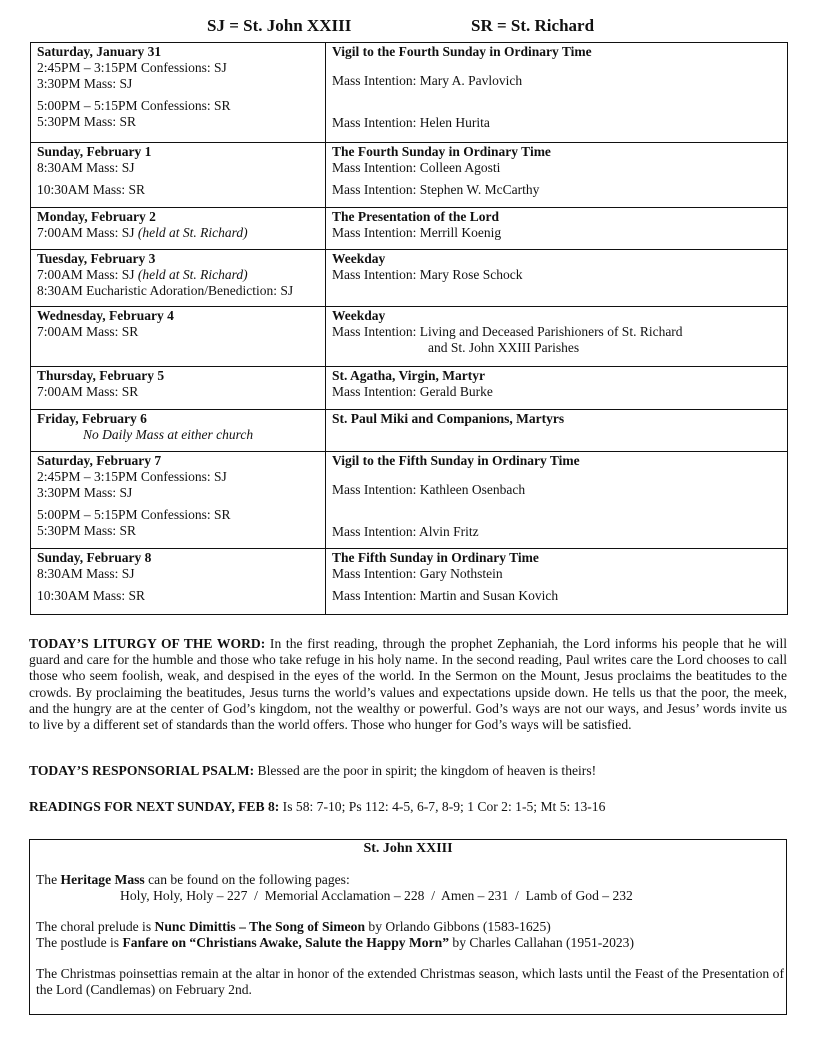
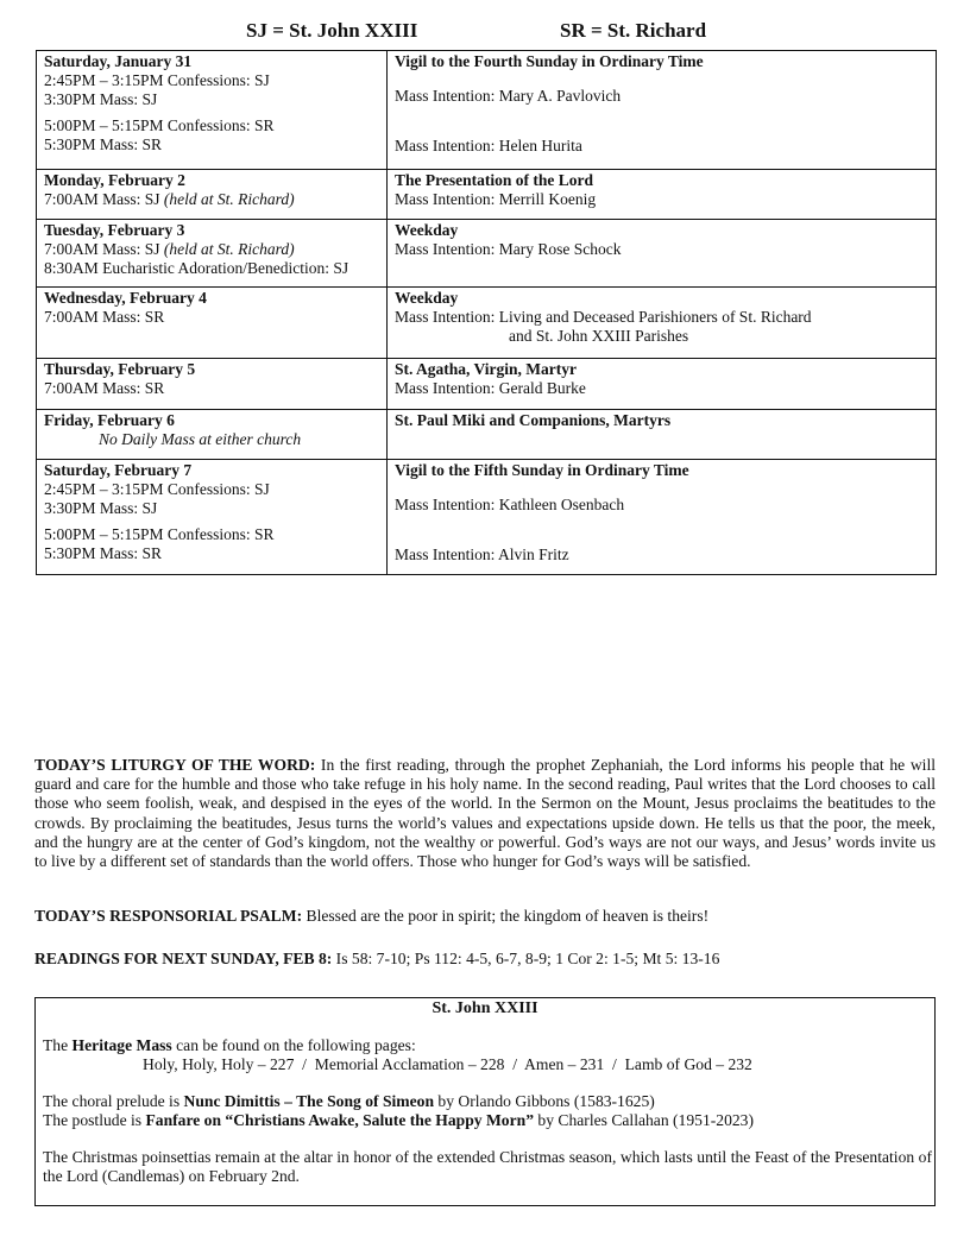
  SJ = St. John XXIII
  SR = St. Richard
  Saturday, January 31 2:45PM – 3:15PM Confessions: SJ 3:30PM Mass: SJ 5:00PM – 5:15PM Confessions: SR 5:30PM Mass: SR	Vigil to the Fourth Sunday in Ordinary Time Mass Intention: Mary A. Pavlovich Mass Intention: Helen Hurita
- Sunday, February 1 8:30AM Mass: SJ 10:30AM Mass: SR	The Fourth Sunday in Ordinary Time Mass Intention: Colleen Agosti Mass Intention: Stephen W. McCarthy
  Monday, February 2 7:00AM Mass: SJ (held at St. Richard)	The Presentation of the Lord Mass Intention: Merrill Koenig
  Tuesday, February 3 7:00AM Mass: SJ (held at St. Richard) 8:30AM Eucharistic Adoration/Benediction: SJ	Weekday Mass Intention: Mary Rose Schock
  Wednesday, February 4 7:00AM Mass: SR	Weekday Mass Intention: Living and Deceased Parishioners of St. Richard and St. John XXIII Parishes
  Thursday, February 5 7:00AM Mass: SR	St. Agatha, Virgin, Martyr Mass Intention: Gerald Burke
  Friday, February 6 No Daily Mass at either church	St. Paul Miki and Companions, Martyrs
  Saturday, February 7 2:45PM – 3:15PM Confessions: SJ 3:30PM Mass: SJ 5:00PM – 5:15PM Confessions: SR 5:30PM Mass: SR	Vigil to the Fifth Sunday in Ordinary Time Mass Intention: Kathleen Osenbach Mass Intention: Alvin Fritz
- Sunday, February 8 8:30AM Mass: SJ 10:30AM Mass: SR	The Fifth Sunday in Ordinary Time Mass Intention: Gary Nothstein Mass Intention: Martin and Susan Kovich
- TODAY’S LITURGY OF THE WORD: In the first reading, through the prophet Zephaniah, the Lord informs his people that he will guard and care for the humble and those who take refuge in his holy name. In the second reading, Paul writes care the Lord chooses to call those who seem foolish, weak, and despised in the eyes of the world. In the Sermon on the Mount, Jesus proclaims the beatitudes to the crowds. By proclaiming the beatitudes, Jesus turns the world’s values and expectations upside down. He tells us that the poor, the meek, and the hungry are at the center of God’s kingdom, not the wealthy or powerful. God’s ways are not our ways, and Jesus’ words invite us to live by a different set of standards than the world offers. Those who hunger for God’s ways will be satisfied.
+ TODAY’S LITURGY OF THE WORD: In the first reading, through the prophet Zephaniah, the Lord informs his people that he will guard and care for the humble and those who take refuge in his holy name. In the second reading, Paul writes that the Lord chooses to call those who seem foolish, weak, and despised in the eyes of the world. In the Sermon on the Mount, Jesus proclaims the beatitudes to the crowds. By proclaiming the beatitudes, Jesus turns the world’s values and expectations upside down. He tells us that the poor, the meek, and the hungry are at the center of God’s kingdom, not the wealthy or powerful. God’s ways are not our ways, and Jesus’ words invite us to live by a different set of standards than the world offers. Those who hunger for God’s ways will be satisfied.
  TODAY’S RESPONSORIAL PSALM: Blessed are the poor in spirit; the kingdom of heaven is theirs!
  READINGS FOR NEXT SUNDAY, FEB 8: Is 58: 7-10; Ps 112: 4-5, 6-7, 8-9; 1 Cor 2: 1-5; Mt 5: 13-16
  St. John XXIII
  The Heritage Mass can be found on the following pages:
  Holy, Holy, Holy – 227 / Memorial Acclamation – 228 / Amen – 231 / Lamb of God – 232
  The choral prelude is Nunc Dimittis – The Song of Simeon by Orlando Gibbons (1583-1625)
  The postlude is Fanfare on “Christians Awake, Salute the Happy Morn” by Charles Callahan (1951-2023)
  The Christmas poinsettias remain at the altar in honor of the extended Christmas season, which lasts until the Feast of the Presentation of the Lord (Candlemas) on February 2nd.
